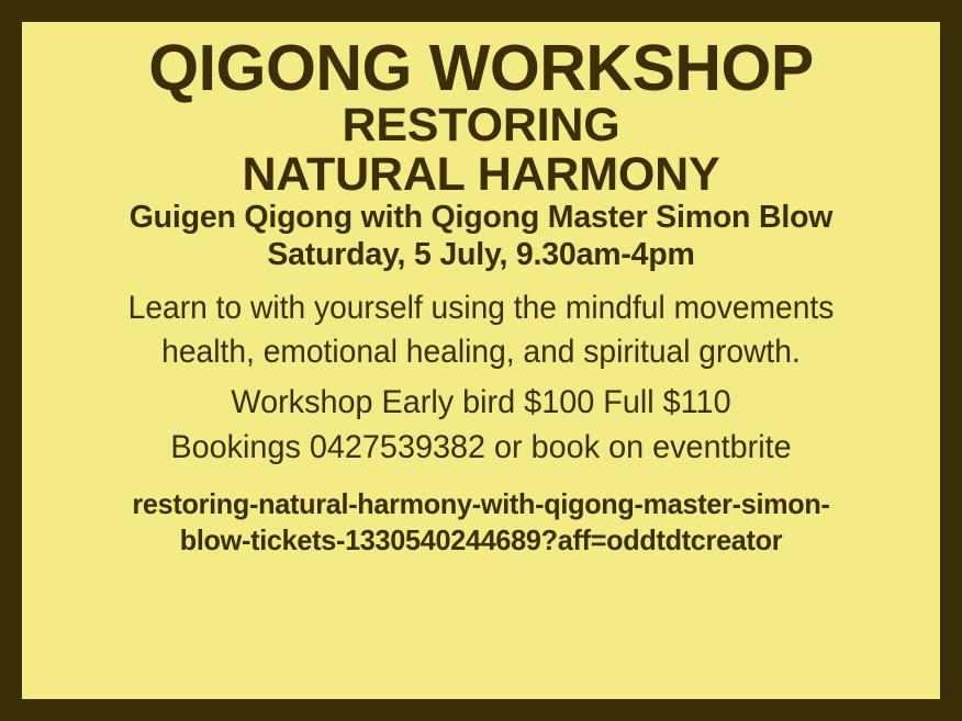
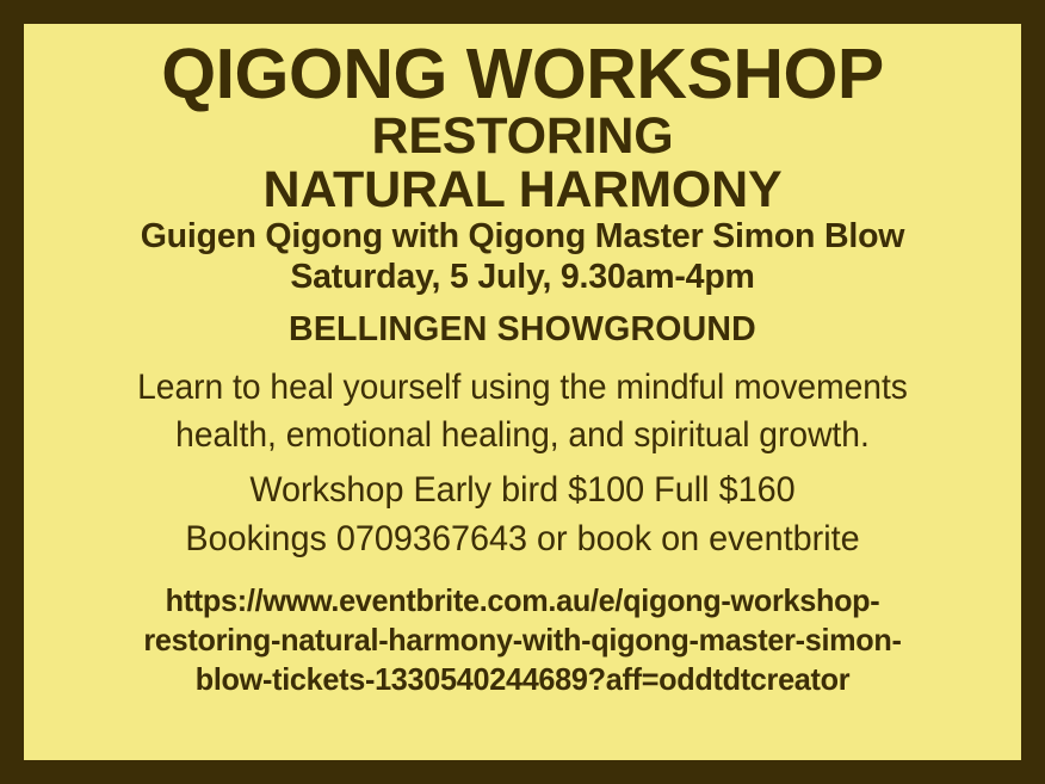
  QIGONG WORKSHOP
  RESTORING
  NATURAL HARMONY
  Guigen Qigong with Qigong Master Simon Blow
  Saturday, 5 July, 9.30am-4pm
+ BELLINGEN SHOWGROUND
- Learn to with yourself using the mindful movements
+ Learn to heal yourself using the mindful movements
  health, emotional healing, and spiritual growth.
- Workshop Early bird $100 Full $110
+ Workshop Early bird $100 Full $160
- Bookings 0427539382 or book on eventbrite
+ Bookings 0709367643 or book on eventbrite
+ https://www.eventbrite.com.au/e/qigong-workshop-
  restoring-natural-harmony-with-qigong-master-simon-
  blow-tickets-1330540244689?aff=oddtdtcreator
